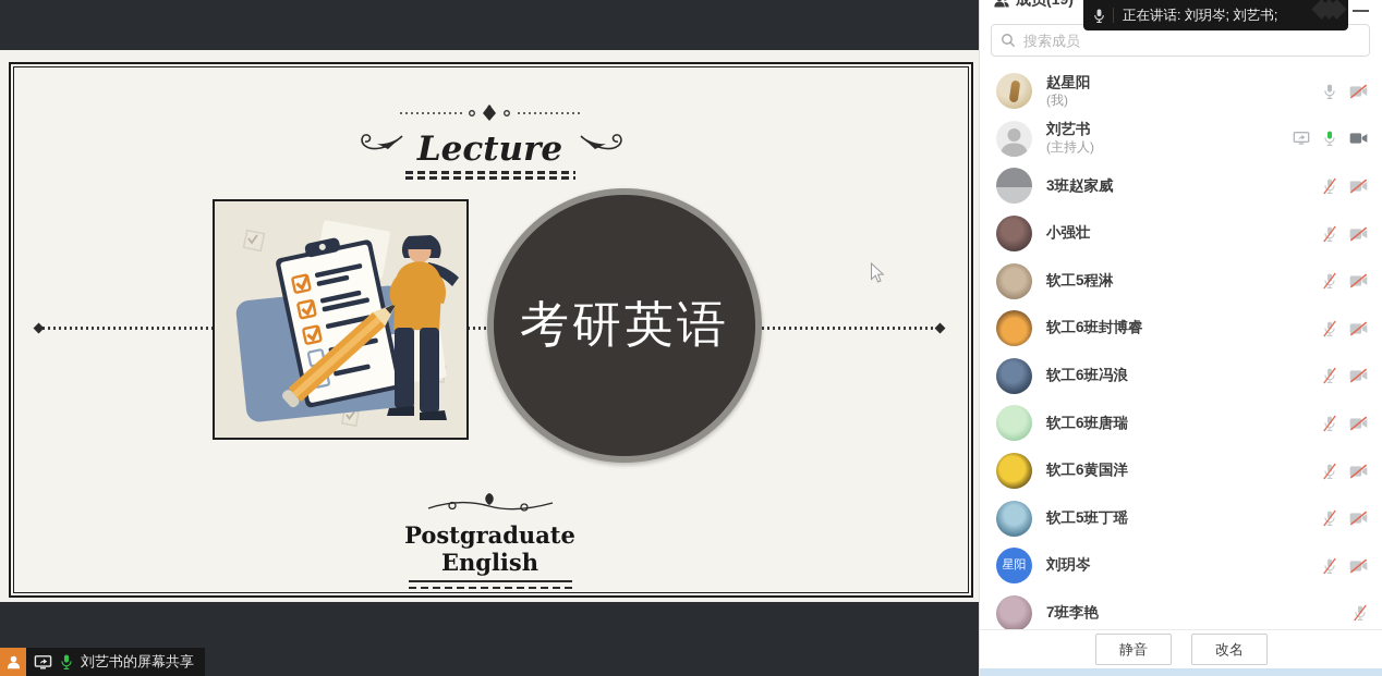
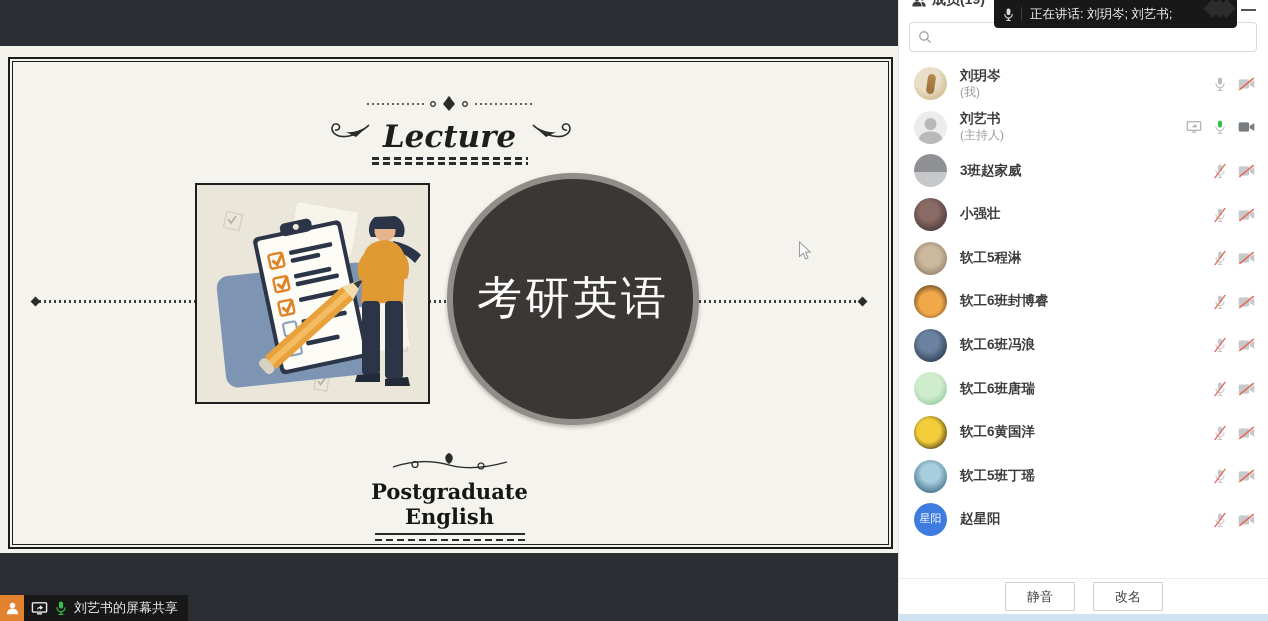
  Lecture
  考研英语
  Postgraduate English
  刘艺书的屏幕共享
  正在讲话: 刘玥岑; 刘艺书;
- 搜索成员
- 赵星阳
+ 刘玥岑
  (我)
  刘艺书
  (主持人)
  3班赵家威
  小强壮
  软工5程淋
  软工6班封博睿
  软工6班冯浪
  软工6班唐瑞
  软工6黄国洋
  软工5班丁瑶
  星阳
- 刘玥岑
+ 赵星阳
- 7班李艳
  静音
  改名
